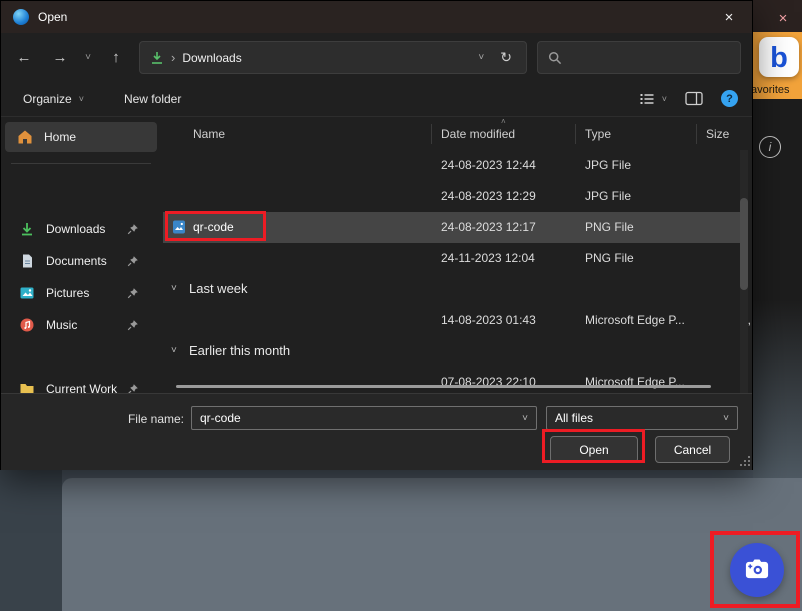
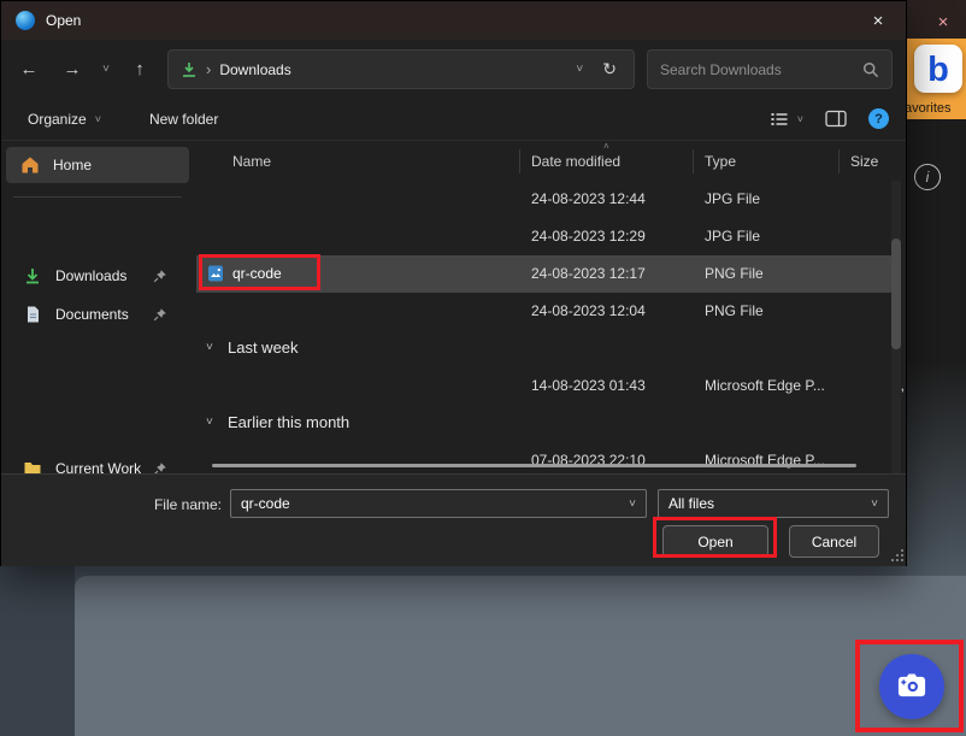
  ×
  b
  avorites
  i
  Open
  ×
  ←
  →
  ˅
  ↑
  ›
  Downloads
  ˅
  ↻
+ Search Downloads
  Organize
  ˅
  New folder
  ˅
  ?
  Home
  Downloads
  Documents
- Pictures
- Music
  Current Work
  Name
  ˄
  Date modified
  Type
  Size
  24-08-2023 12:44
  JPG File
  24-08-2023 12:29
  JPG File
  qr-code
  24-08-2023 12:17
  PNG File
- 24-11-2023 12:04
+ 24-08-2023 12:04
  PNG File
  ˅
  Last week
  14-08-2023 01:43
  Microsoft Edge P...
  ˅
  Earlier this month
  07-08-2023 22:10
  Microsoft Edge P...
  File name:
  qr-code
  ˅
  All files
  ˅
  Open
  Cancel
